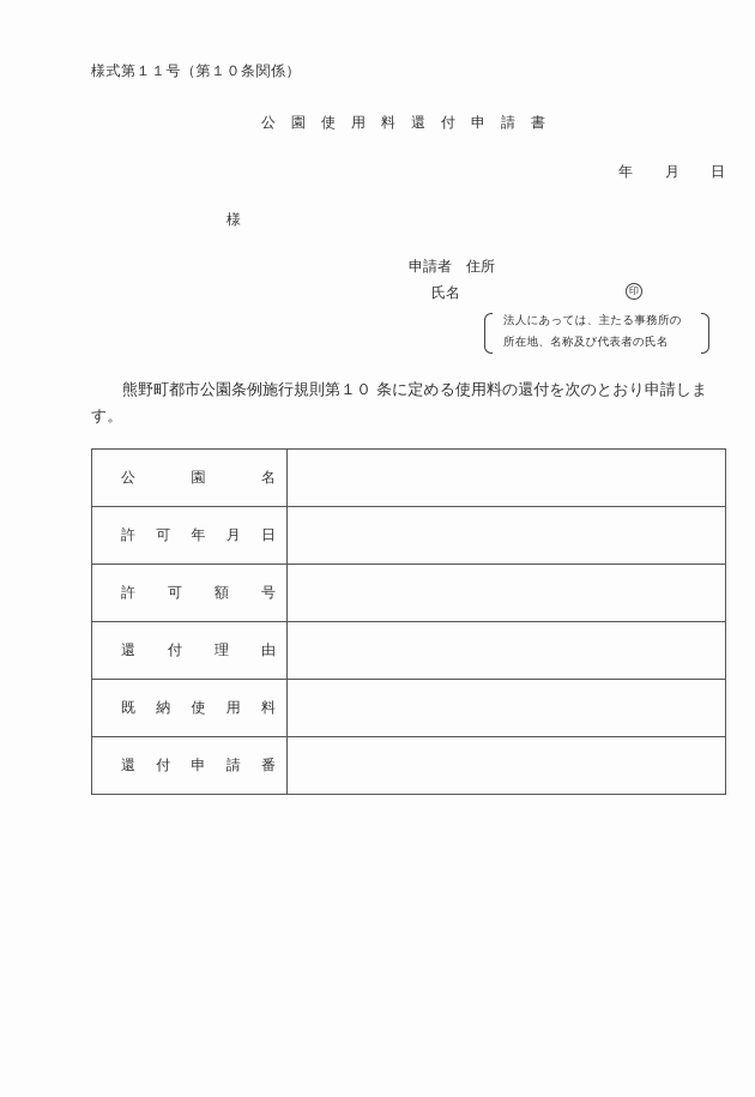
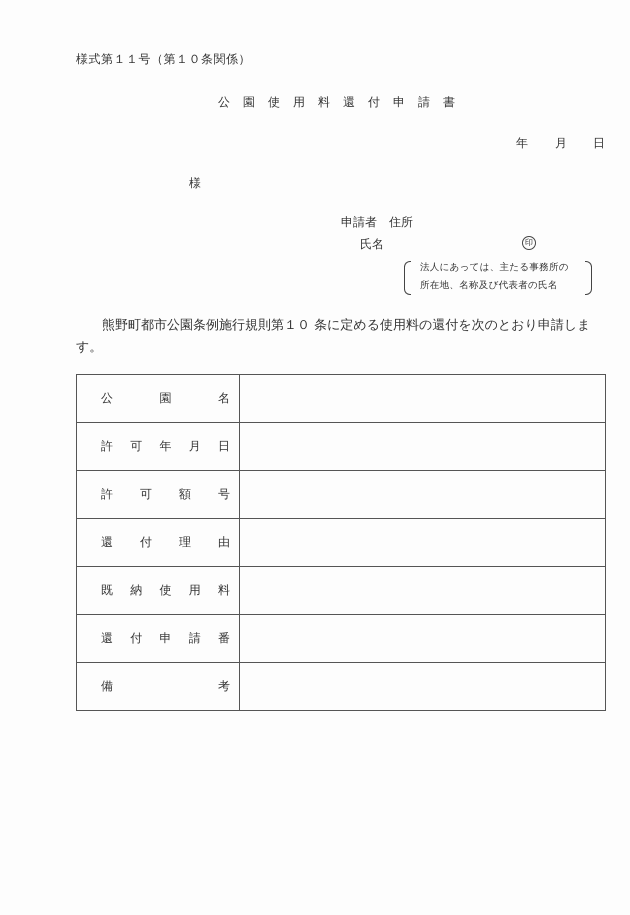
  様式第１１号（第１０条関係）
  公 園 使 用 料 還 付 申 請 書
  年
  月
  日
  様
  申請者 住所
  氏名
  印
  法人にあっては、主たる事務所の
  所在地、名称及び代表者の氏名
  熊野町都市公園条例施行規則第１０ 条に定める使用料の還付を次のとおり申請します。
  公 園 名
  許 可 年 月 日
  許 可 額 号
  還 付 理 由
  既 納 使 用 料
  還 付 申 請 番
+ 備 考
